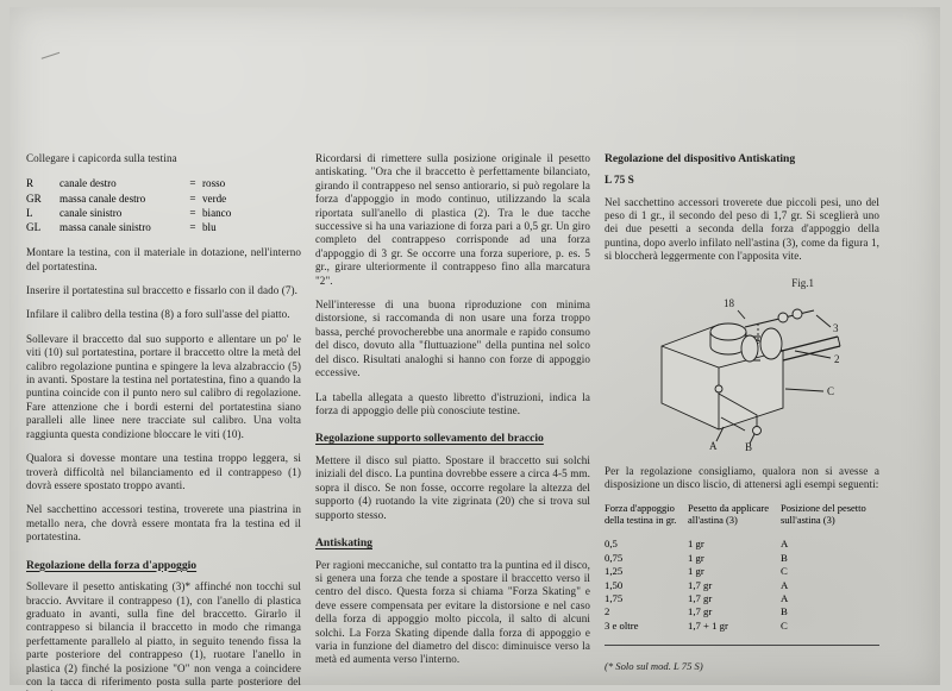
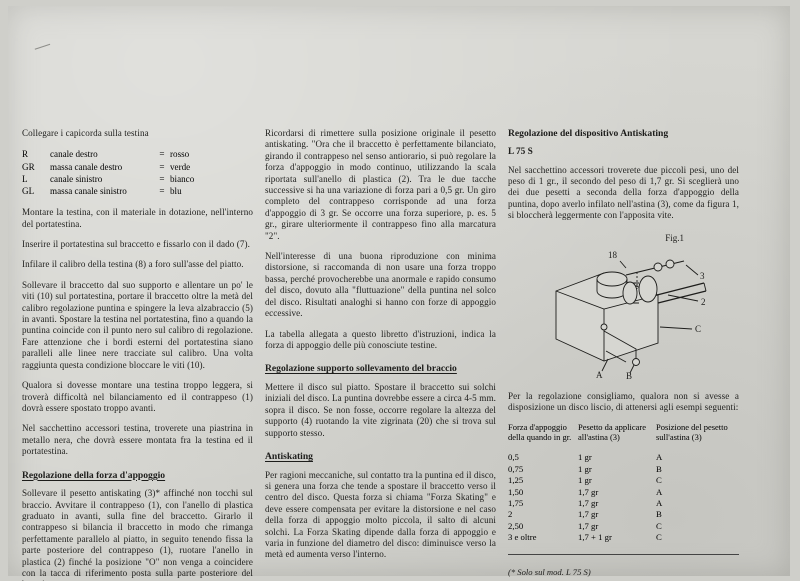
  Collegare i capicorda sulla testina
  R	canale destro	=	rosso
  GR	massa canale destro	=	verde
  L	canale sinistro	=	bianco
  GL	massa canale sinistro	=	blu
  Montare la testina, con il materiale in dotazione, nell'interno del portatestina.
  Inserire il portatestina sul braccetto e fissarlo con il dado (7).
  Infilare il calibro della testina (8) a foro sull'asse del piatto.
  Sollevare il braccetto dal suo supporto e allentare un po' le viti (10) sul portatestina, portare il braccetto oltre la metà del calibro regolazione puntina e spingere la leva alzabraccio (5) in avanti. Spostare la testina nel portatestina, fino a quando la puntina coincide con il punto nero sul calibro di regolazione. Fare attenzione che i bordi esterni del portatestina siano paralleli alle linee nere tracciate sul calibro. Una volta raggiunta questa condizione bloccare le viti (10).
  Qualora si dovesse montare una testina troppo leggera, si troverà difficoltà nel bilanciamento ed il contrappeso (1) dovrà essere spostato troppo avanti.
  Nel sacchettino accessori testina, troverete una piastrina in metallo nera, che dovrà essere montata fra la testina ed il portatestina.
  Regolazione della forza d'appoggio
  Sollevare il pesetto antiskating (3)* affinché non tocchi sul braccio. Avvitare il contrappeso (1), con l'anello di plastica graduato in avanti, sulla fine del braccetto. Girarlo il contrappeso si bilancia il braccetto in modo che rimanga perfettamente parallelo al piatto, in seguito tenendo fissa la parte posteriore del contrappeso (1), ruotare l'anello in plastica (2) finché la posizione "O" non venga a coincidere con la tacca di riferimento posta sulla parte posteriore del
  Ricordarsi di rimettere sulla posizione originale il pesetto antiskating. "Ora che il braccetto è perfettamente bilanciato, girando il contrappeso nel senso antiorario, si può regolare la forza d'appoggio in modo continuo, utilizzando la scala riportata sull'anello di plastica (2). Tra le due tacche successive si ha una variazione di forza pari a 0,5 gr. Un giro completo del contrappeso corrisponde ad una forza d'appoggio di 3 gr. Se occorre una forza superiore, p. es. 5 gr., girare ulteriormente il contrappeso fino alla marcatura "2".
  Nell'interesse di una buona riproduzione con minima distorsione, si raccomanda di non usare una forza troppo bassa, perché provocherebbe una anormale e rapido consumo del disco, dovuto alla "fluttuazione" della puntina nel solco del disco. Risultati analoghi si hanno con forze di appoggio eccessive.
  La tabella allegata a questo libretto d'istruzioni, indica la forza di appoggio delle più conosciute testine.
  Regolazione supporto sollevamento del braccio
  Mettere il disco sul piatto. Spostare il braccetto sui solchi iniziali del disco. La puntina dovrebbe essere a circa 4-5 mm. sopra il disco. Se non fosse, occorre regolare la altezza del supporto (4) ruotando la vite zigrinata (20) che si trova sul supporto stesso.
  Antiskating
  Per ragioni meccaniche, sul contatto tra la puntina ed il disco, si genera una forza che tende a spostare il braccetto verso il centro del disco. Questa forza si chiama "Forza Skating" e deve essere compensata per evitare la distorsione e nel caso della forza di appoggio molto piccola, il salto di alcuni solchi. La Forza Skating dipende dalla forza di appoggio e varia in funzione del diametro del disco: diminuisce verso la metà ed aumenta verso l'interno.
  Regolazione del dispositivo Antiskating
  L 75 S
  Nel sacchettino accessori troverete due piccoli pesi, uno del peso di 1 gr., il secondo del peso di 1,7 gr. Si sceglierà uno dei due pesetti a seconda della forza d'appoggio della puntina, dopo averlo infilato nell'astina (3), come da figura 1, si bloccherà leggermente con l'apposita vite.
  Fig.1
  18
  3
  2
  C
  B
  A
  Per la regolazione consigliamo, qualora non si avesse a disposizione un disco liscio, di attenersi agli esempi seguenti:
- Forza d'appoggio della testina in gr.	Pesetto da applicare all'astina (3)	Posizione del pesetto sull'astina (3)
+ Forza d'appoggio della quando in gr.	Pesetto da applicare all'astina (3)	Posizione del pesetto sull'astina (3)
  0,5	1 gr	A
  0,75	1 gr	B
  1,25	1 gr	C
  1,50	1,7 gr	A
  1,75	1,7 gr	A
  2	1,7 gr	B
+ 2,50	1,7 gr	C
  3 e oltre	1,7 + 1 gr	C
  (* Solo sul mod. L 75 S)
